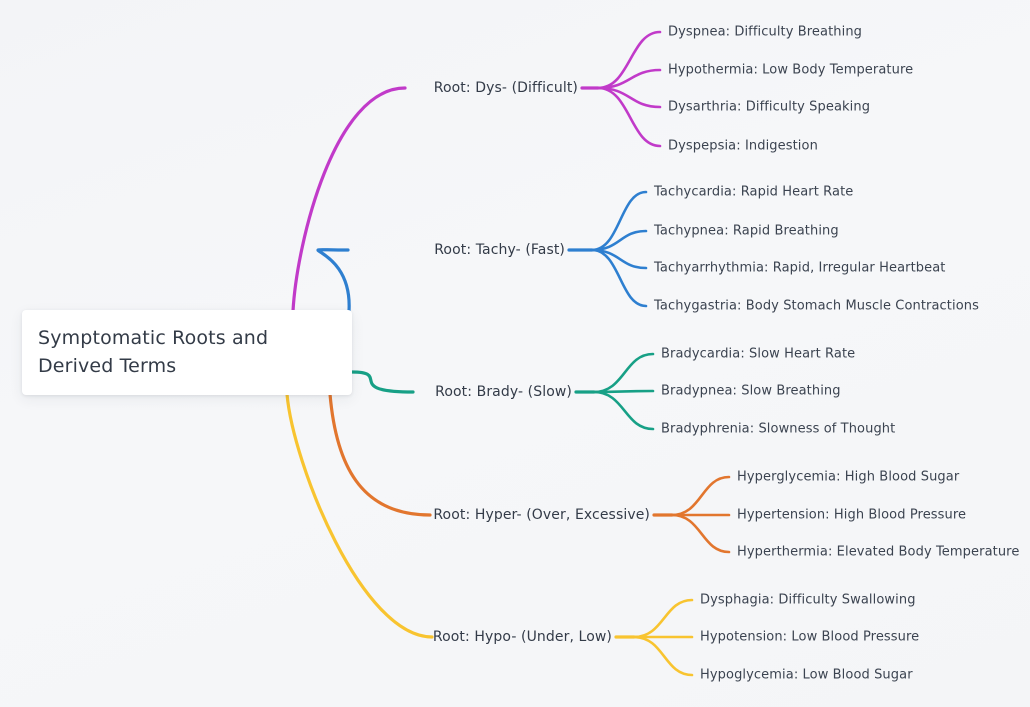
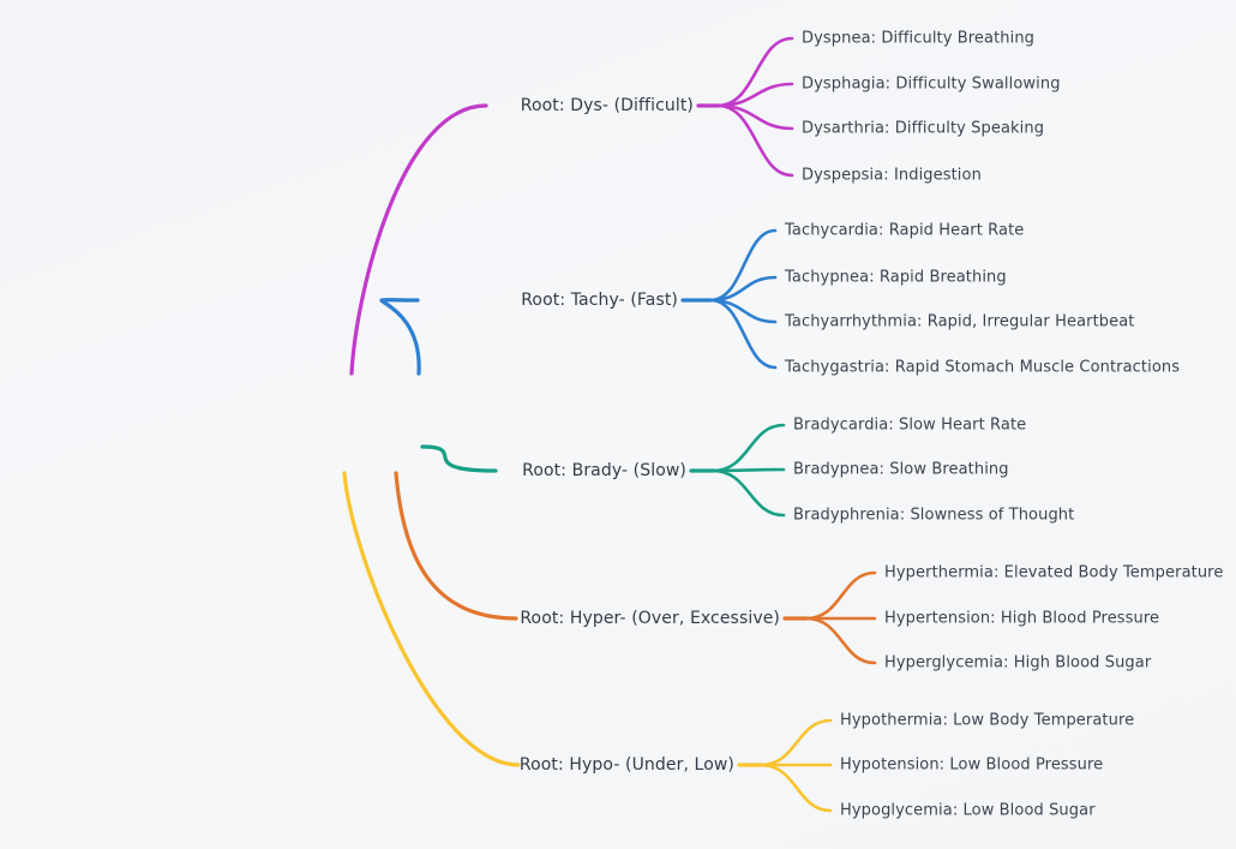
- Symptomatic Roots and Derived Terms
  Root: Dys- (Difficult)
  Dyspnea: Difficulty Breathing
- Hypothermia: Low Body Temperature
+ Dysphagia: Difficulty Swallowing
  Dysarthria: Difficulty Speaking
  Dyspepsia: Indigestion
  Root: Tachy- (Fast)
  Tachycardia: Rapid Heart Rate
  Tachypnea: Rapid Breathing
  Tachyarrhythmia: Rapid, Irregular Heartbeat
- Tachygastria: Body Stomach Muscle Contractions
+ Tachygastria: Rapid Stomach Muscle Contractions
  Root: Brady- (Slow)
  Bradycardia: Slow Heart Rate
  Bradypnea: Slow Breathing
  Bradyphrenia: Slowness of Thought
  Root: Hyper- (Over, Excessive)
- Hyperglycemia: High Blood Sugar
+ Hyperthermia: Elevated Body Temperature
  Hypertension: High Blood Pressure
- Hyperthermia: Elevated Body Temperature
+ Hyperglycemia: High Blood Sugar
  Root: Hypo- (Under, Low)
- Dysphagia: Difficulty Swallowing
+ Hypothermia: Low Body Temperature
  Hypotension: Low Blood Pressure
  Hypoglycemia: Low Blood Sugar
